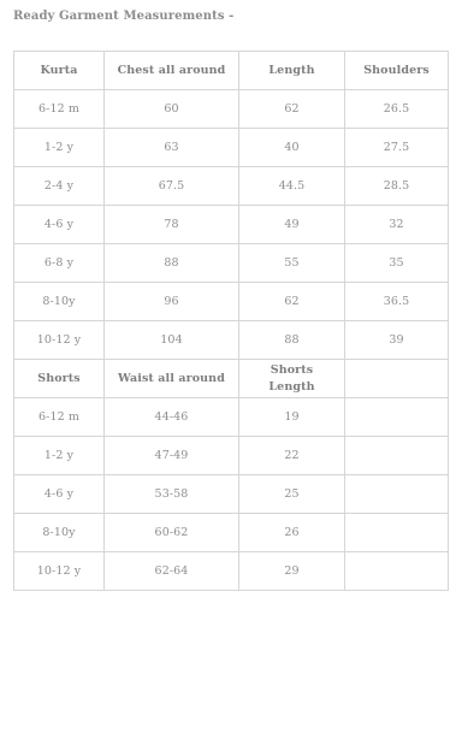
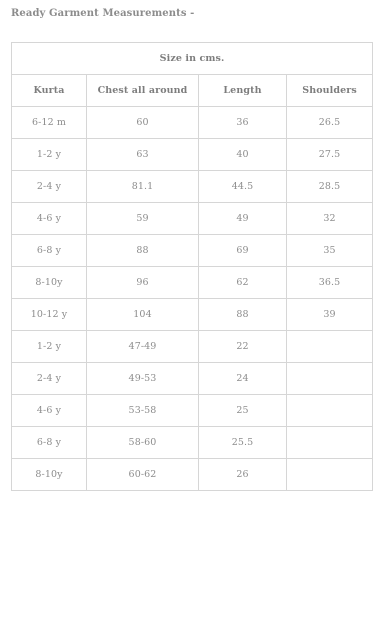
  Ready Garment Measurements -
+ Size in cms.
  Kurta	Chest all around	Length	Shoulders
- 6-12 m	60	62	26.5
+ 6-12 m	60	36	26.5
  1-2 y	63	40	27.5
- 2-4 y	67.5	44.5	28.5
+ 2-4 y	81.1	44.5	28.5
- 4-6 y	78	49	32
+ 4-6 y	59	49	32
- 6-8 y	88	55	35
+ 6-8 y	88	69	35
  8-10y	96	62	36.5
  10-12 y	104	88	39
- Shorts	Waist all around	Shorts Length
- 6-12 m	44-46	19
  1-2 y	47-49	22
+ 2-4 y	49-53	24
  4-6 y	53-58	25
+ 6-8 y	58-60	25.5
  8-10y	60-62	26
- 10-12 y	62-64	29
